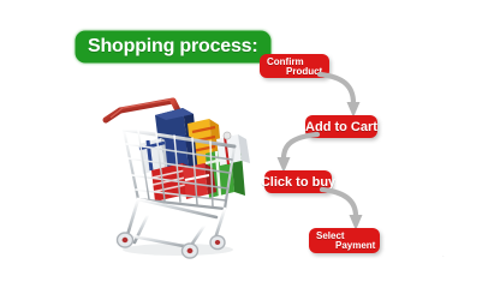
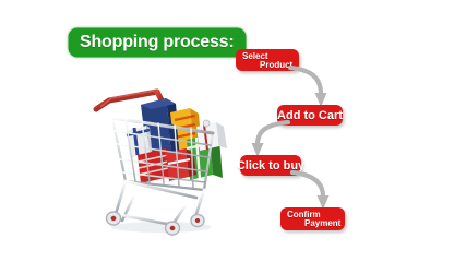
  Shopping process:
- Confirm
+ Select
  Product
  Add to Cart
  Click to buy
- Select
+ Confirm
  Payment
